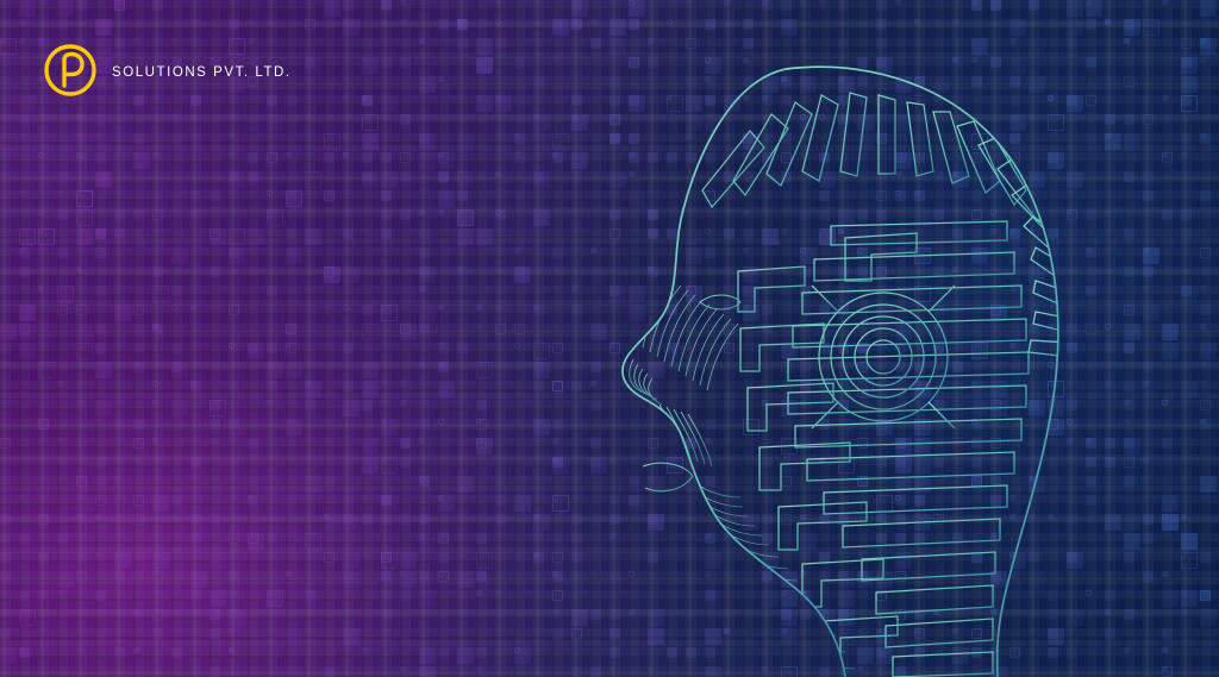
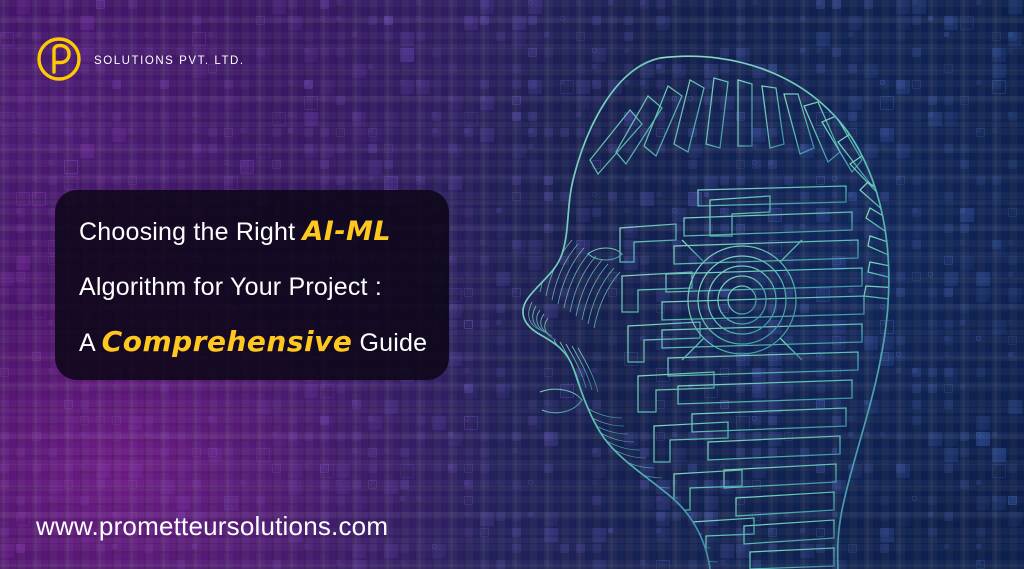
  SOLUTIONS PVT. LTD.
+ Choosing the Right AI-ML
+ Algorithm for Your Project :
+ A Comprehensive Guide
+ www.prometteursolutions.com
